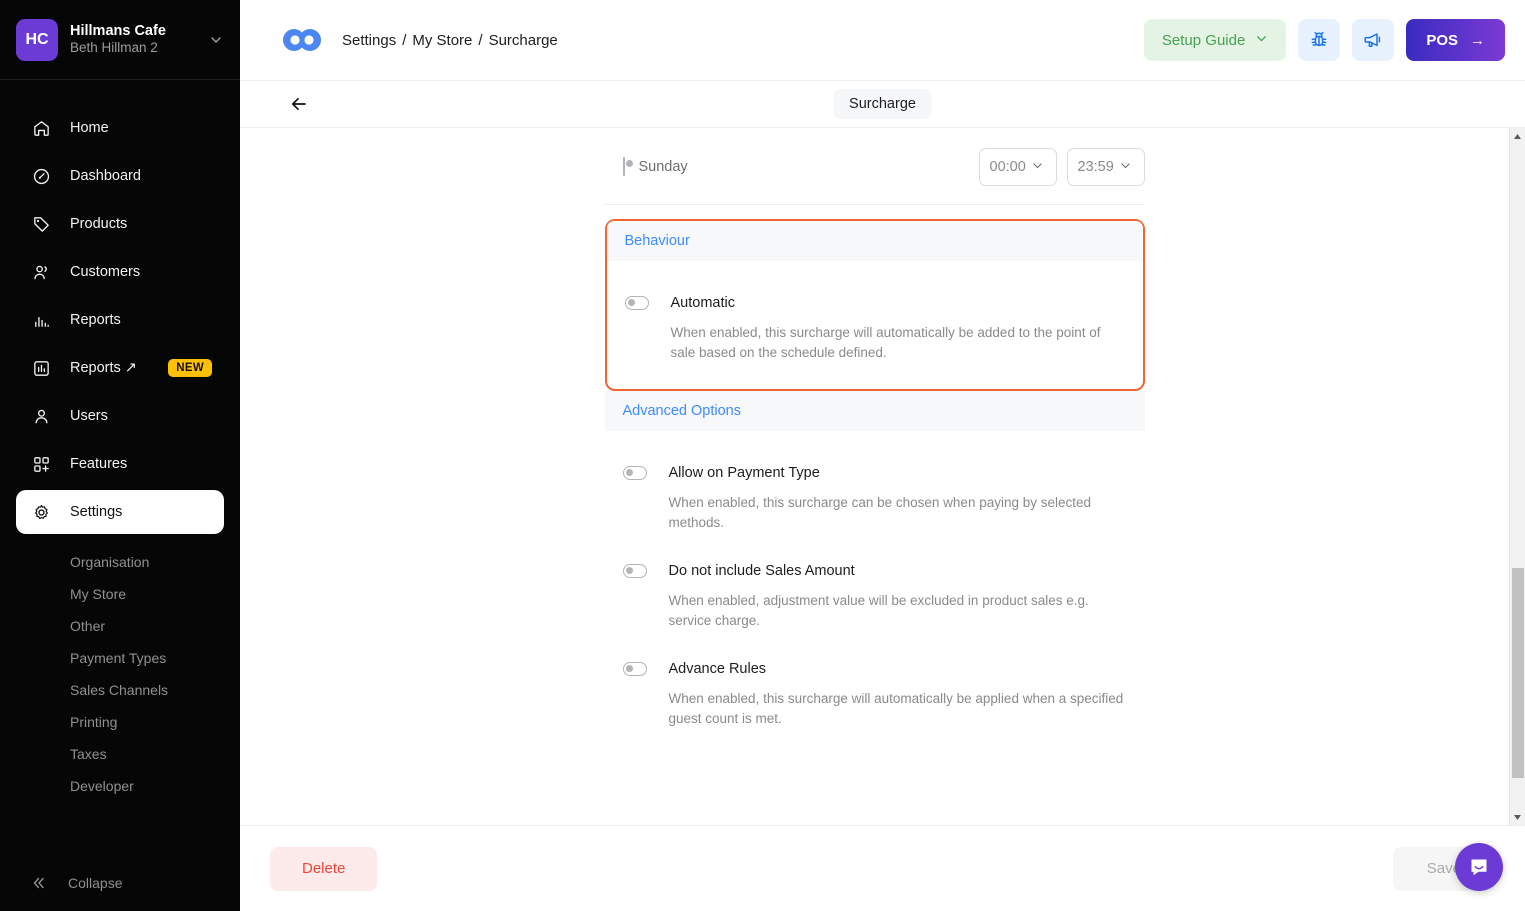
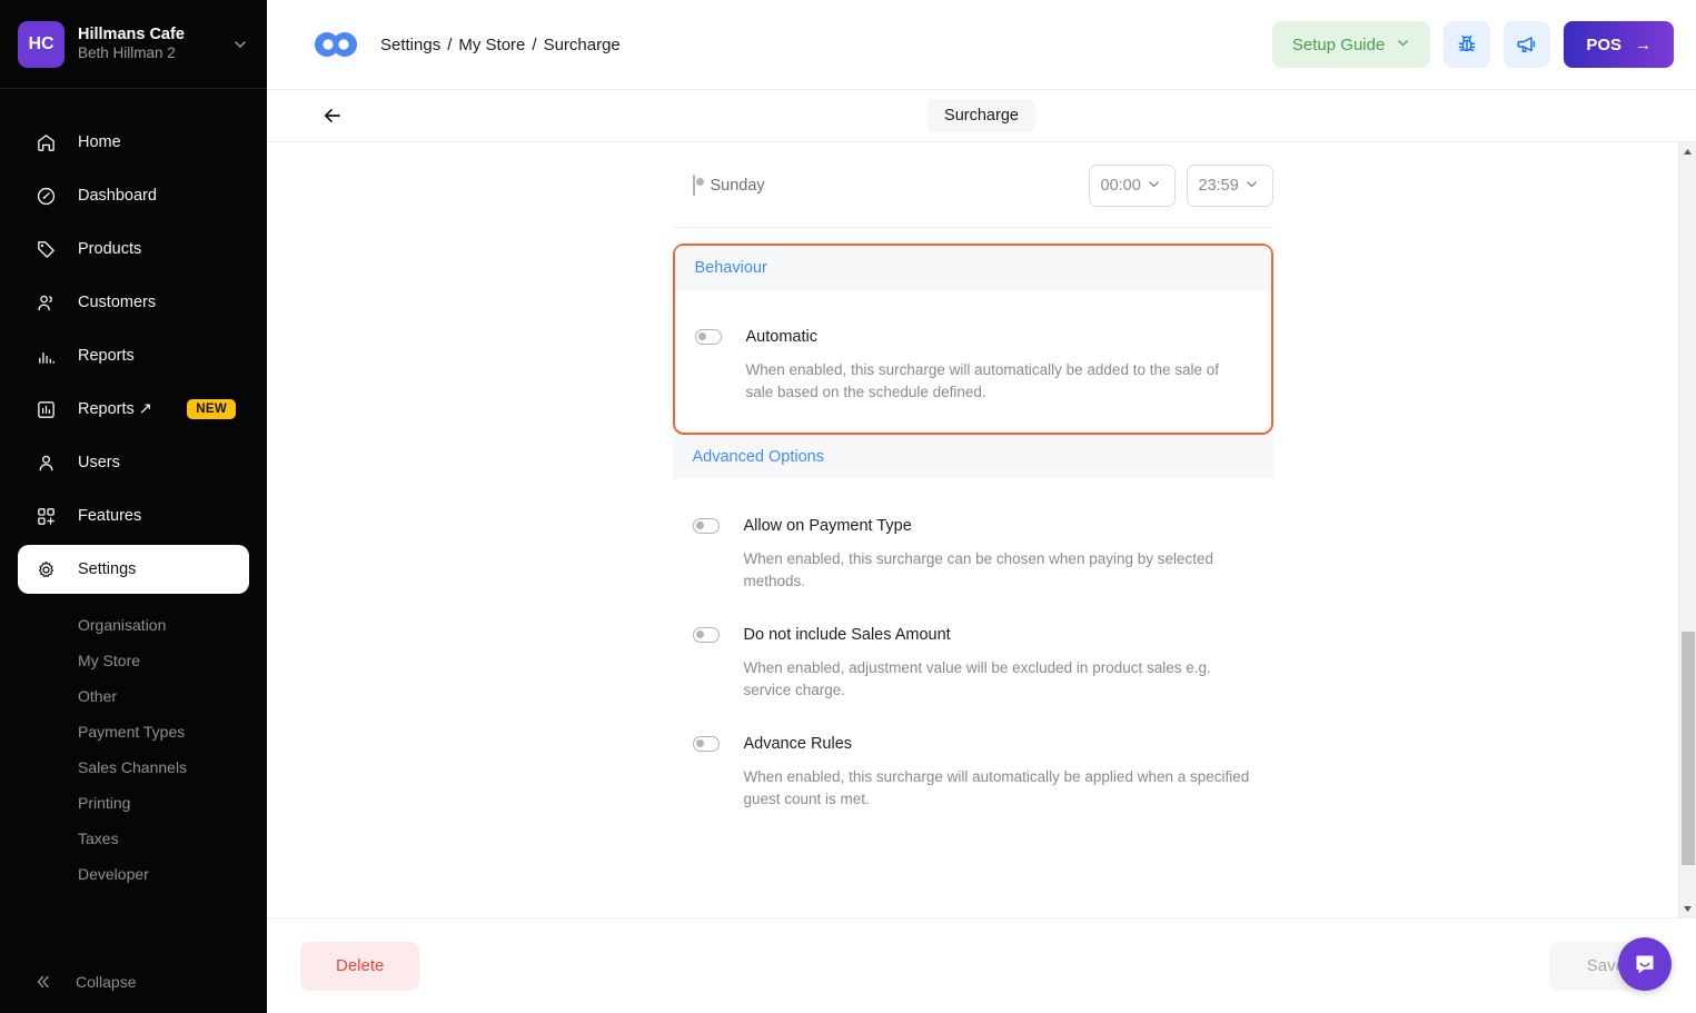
  HC
  Hillmans Cafe
  Beth Hillman 2
  Home
  Dashboard
  Products
  Customers
  Reports
  Reports ↗
  NEW
  Users
  Features
  Settings
  Organisation
  My Store
  Other
  Payment Types
  Sales Channels
  Printing
  Taxes
  Developer
  Collapse
  Settings
  /
  My Store
  /
  Surcharge
  Setup Guide
  POS
  →
  Surcharge
  Sunday
  00:00
  23:59
  Behaviour
  Automatic
- When enabled, this surcharge will automatically be added to the point of sale based on the schedule defined.
+ When enabled, this surcharge will automatically be added to the sale of sale based on the schedule defined.
  Advanced Options
  Allow on Payment Type
  When enabled, this surcharge can be chosen when paying by selected methods.
  Do not include Sales Amount
  When enabled, adjustment value will be excluded in product sales e.g. service charge.
  Advance Rules
  When enabled, this surcharge will automatically be applied when a specified guest count is met.
  Delete
  Sav
